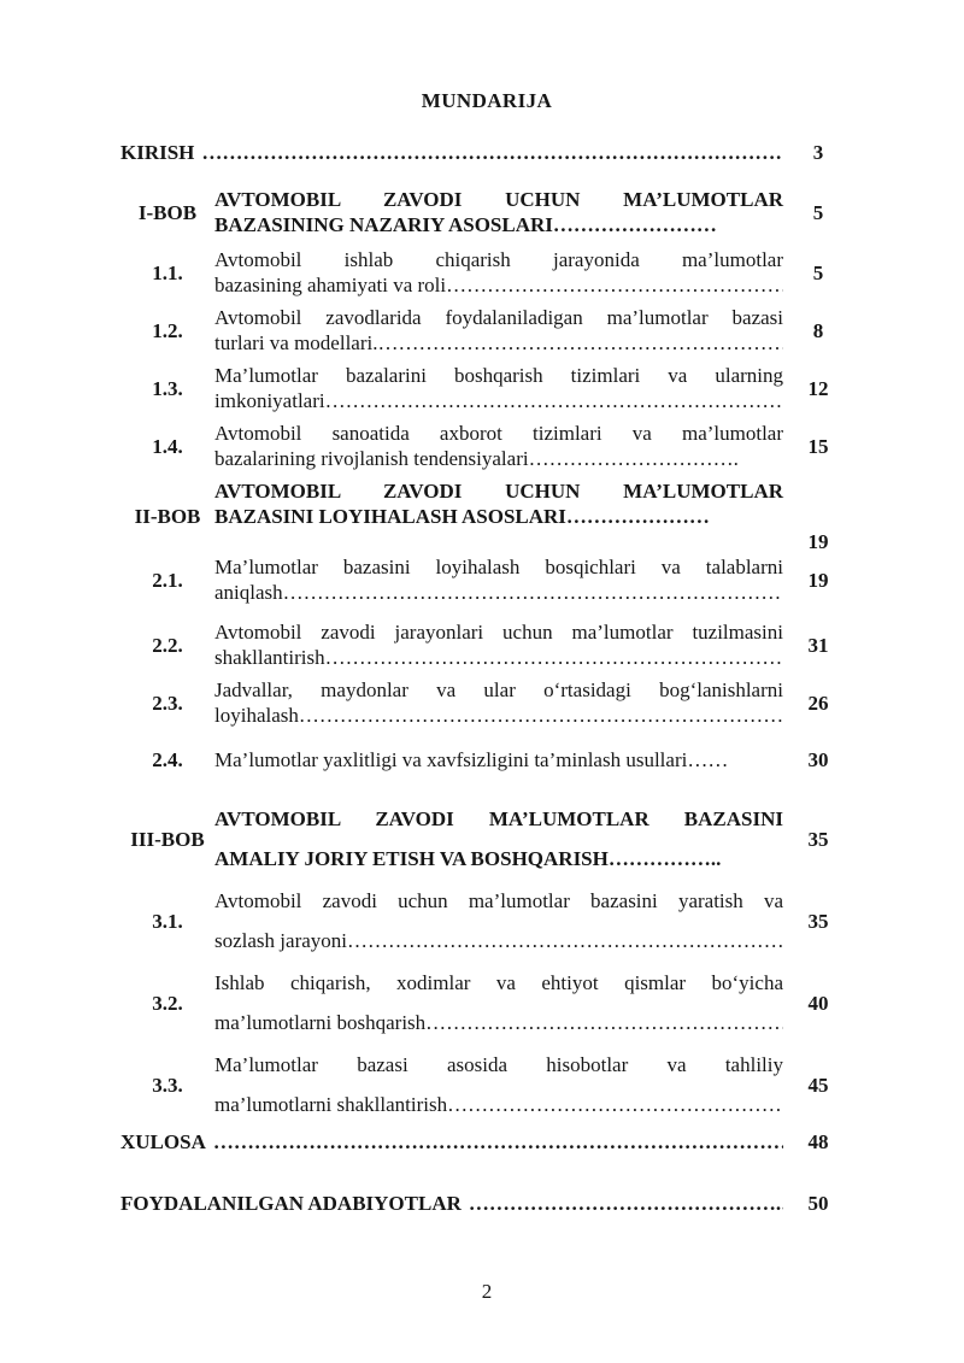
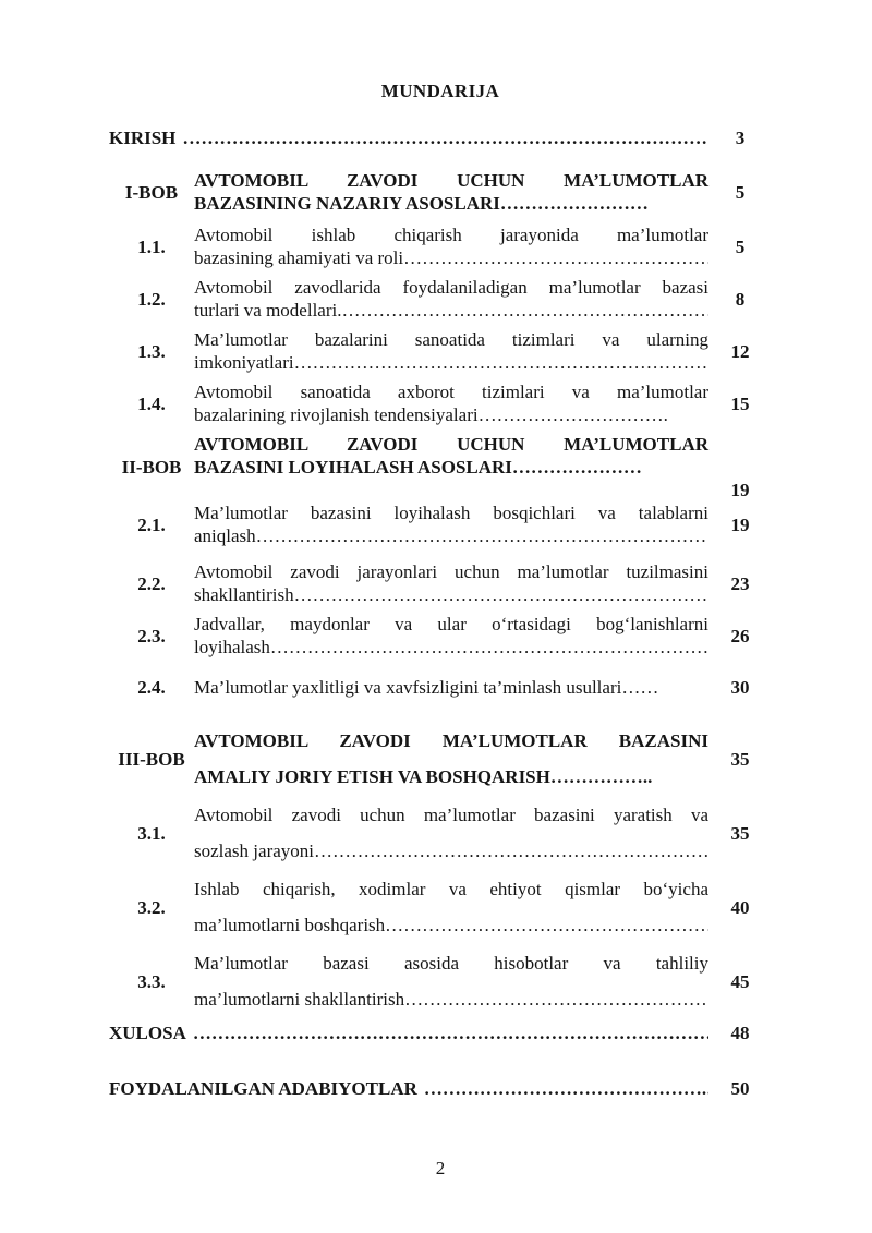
  MUNDARIJA
  KIRISH
  …………………………………………………………………………
  3
  I-BOB
  AVTOMOBIL ZAVODI UCHUN MA’LUMOTLAR
  BAZASINING NAZARIY ASOSLARI
  ……………………
  5
  1.1.
  Avtomobil ishlab chiqarish jarayonida ma’lumotlar
  bazasining ahamiyati va roli
  5
  1.2.
  Avtomobil zavodlarida foydalaniladigan ma’lumotlar bazasi
  turlari va modellari.
  8
  1.3.
- Ma’lumotlar bazalarini boshqarish tizimlari va ularning
+ Ma’lumotlar bazalarini sanoatida tizimlari va ularning
  imkoniyatlari
  …………………………………………………………
  12
  1.4.
  Avtomobil sanoatida axborot tizimlari va ma’lumotlar
  bazalarining rivojlanish tendensiyalari
  ………………………….
  15
  II-BOB
  AVTOMOBIL ZAVODI UCHUN MA’LUMOTLAR
  BAZASINI LOYIHALASH ASOSLARI
  …………………
  19
  2.1.
  Ma’lumotlar bazasini loyihalash bosqichlari va talablarni
  aniqlash
  ………………………………………………………………
  19
  2.2.
  Avtomobil zavodi jarayonlari uchun ma’lumotlar tuzilmasini
  shakllantirish
  …………………………………………………………
- 31
+ 23
  2.3.
  Jadvallar, maydonlar va ular o‘rtasidagi bog‘lanishlarni
  loyihalash
  ………………………………………………………………
  26
  2.4.
  Ma’lumotlar yaxlitligi va xavfsizligini ta’minlash usullari
  ……
  30
  III-BOB
  AVTOMOBIL ZAVODI MA’LUMOTLAR BAZASINI
  AMALIY JORIY ETISH VA BOSHQARISH
  ……………..
  35
  3.1.
  Avtomobil zavodi uchun ma’lumotlar bazasini yaratish va
  sozlash jarayoni
  35
  3.2.
  Ishlab chiqarish, xodimlar va ehtiyot qismlar bo‘yicha
  ma’lumotlarni boshqarish
  40
  3.3.
  Ma’lumotlar bazasi asosida hisobotlar va tahliliy
  ma’lumotlarni shakllantirish
  45
  XULOSA
  …………………………………………………………………………
  48
  FOYDALANILGAN ADABIYOTLAR
  ……………………………………….
  50
  2
